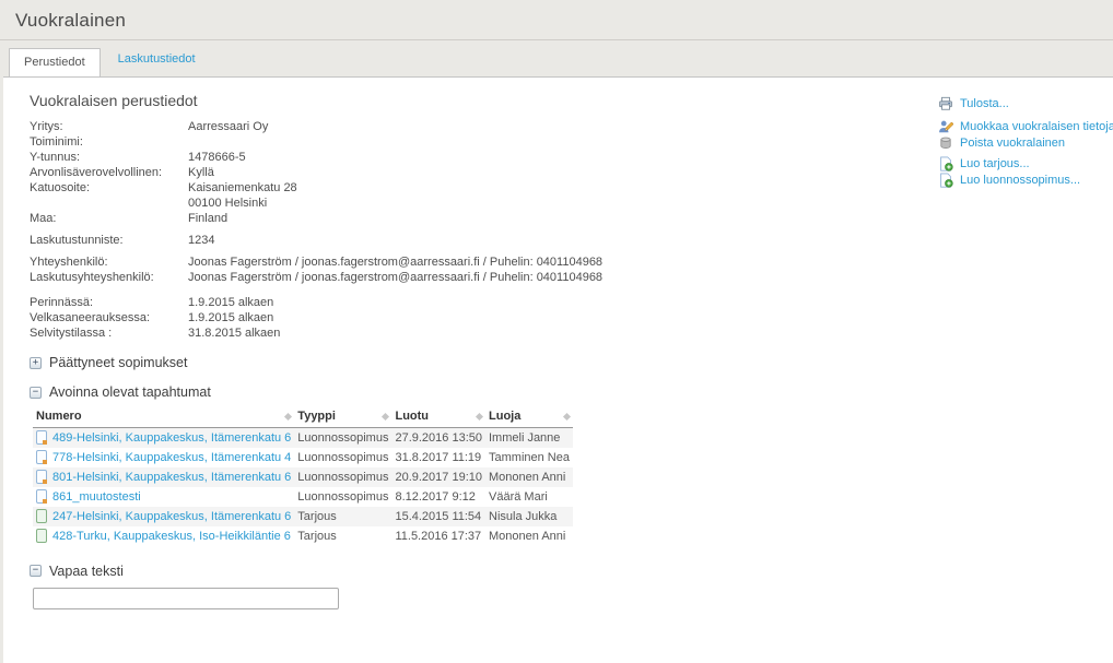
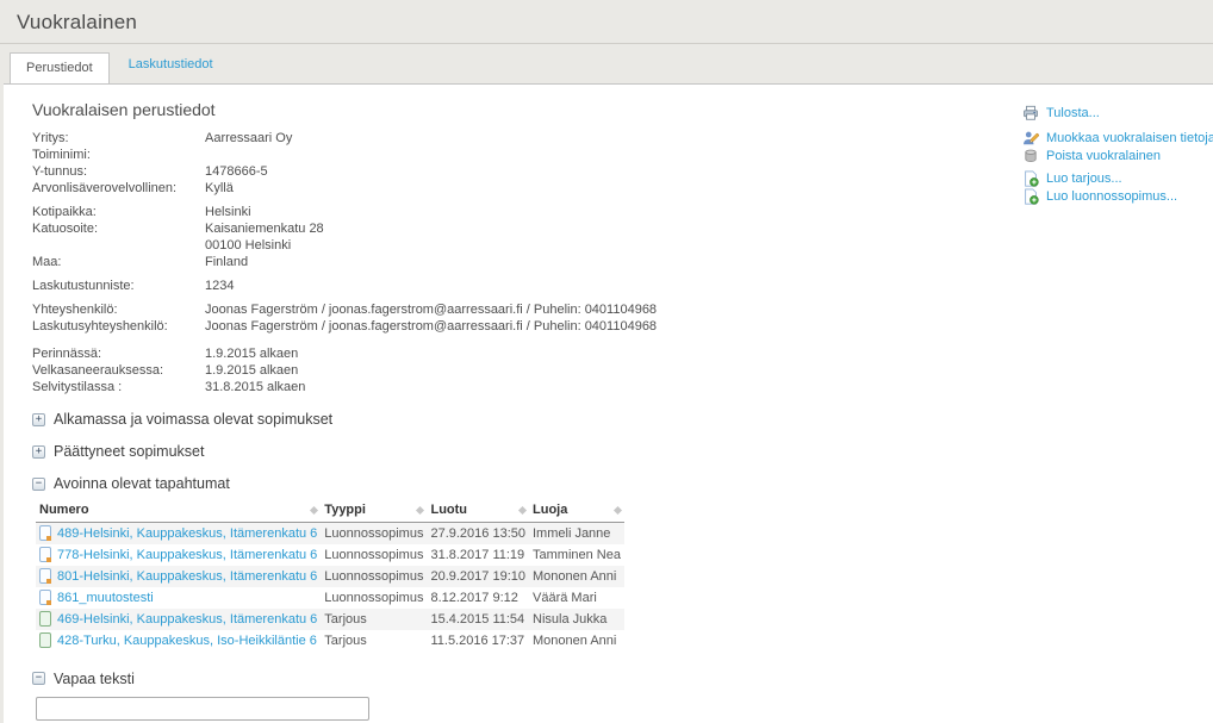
  Vuokralainen
  Perustiedot
  Laskutustiedot
  Vuokralaisen perustiedot
  Yritys:
  Aarressaari Oy
  Toiminimi:
  Y-tunnus:
  1478666-5
  Arvonlisäverovelvollinen:
  Kyllä
+ Kotipaikka:
+ Helsinki
  Katuosoite:
  Kaisaniemenkatu 28
  00100 Helsinki
  Maa:
  Finland
  Laskutustunniste:
  1234
  Yhteyshenkilö:
  Joonas Fagerström / joonas.fagerstrom@aarressaari.fi / Puhelin: 0401104968
  Laskutusyhteyshenkilö:
  Joonas Fagerström / joonas.fagerstrom@aarressaari.fi / Puhelin: 0401104968
  Perinnässä:
  1.9.2015 alkaen
  Velkasaneerauksessa:
  1.9.2015 alkaen
  Selvitystilassa :
  31.8.2015 alkaen
+ Alkamassa ja voimassa olevat sopimukset
  Päättyneet sopimukset
  Avoinna olevat tapahtumat
  Numero	Tyyppi	Luotu	Luoja
  489-Helsinki, Kauppakeskus, Itämerenkatu 6	Luonnossopimus	27.9.2016 13:50	Immeli Janne
- 778-Helsinki, Kauppakeskus, Itämerenkatu 4	Luonnossopimus	31.8.2017 11:19	Tamminen Nea
+ 778-Helsinki, Kauppakeskus, Itämerenkatu 6	Luonnossopimus	31.8.2017 11:19	Tamminen Nea
  801-Helsinki, Kauppakeskus, Itämerenkatu 6	Luonnossopimus	20.9.2017 19:10	Mononen Anni
  861_muutostesti	Luonnossopimus	8.12.2017 9:12	Väärä Mari
- 247-Helsinki, Kauppakeskus, Itämerenkatu 6	Tarjous	15.4.2015 11:54	Nisula Jukka
+ 469-Helsinki, Kauppakeskus, Itämerenkatu 6	Tarjous	15.4.2015 11:54	Nisula Jukka
  428-Turku, Kauppakeskus, Iso-Heikkiläntie 6	Tarjous	11.5.2016 17:37	Mononen Anni
  Vapaa teksti
  Tulosta...
  Muokkaa vuokralaisen tietoja
  Poista vuokralainen
  Luo tarjous...
  Luo luonnossopimus...
